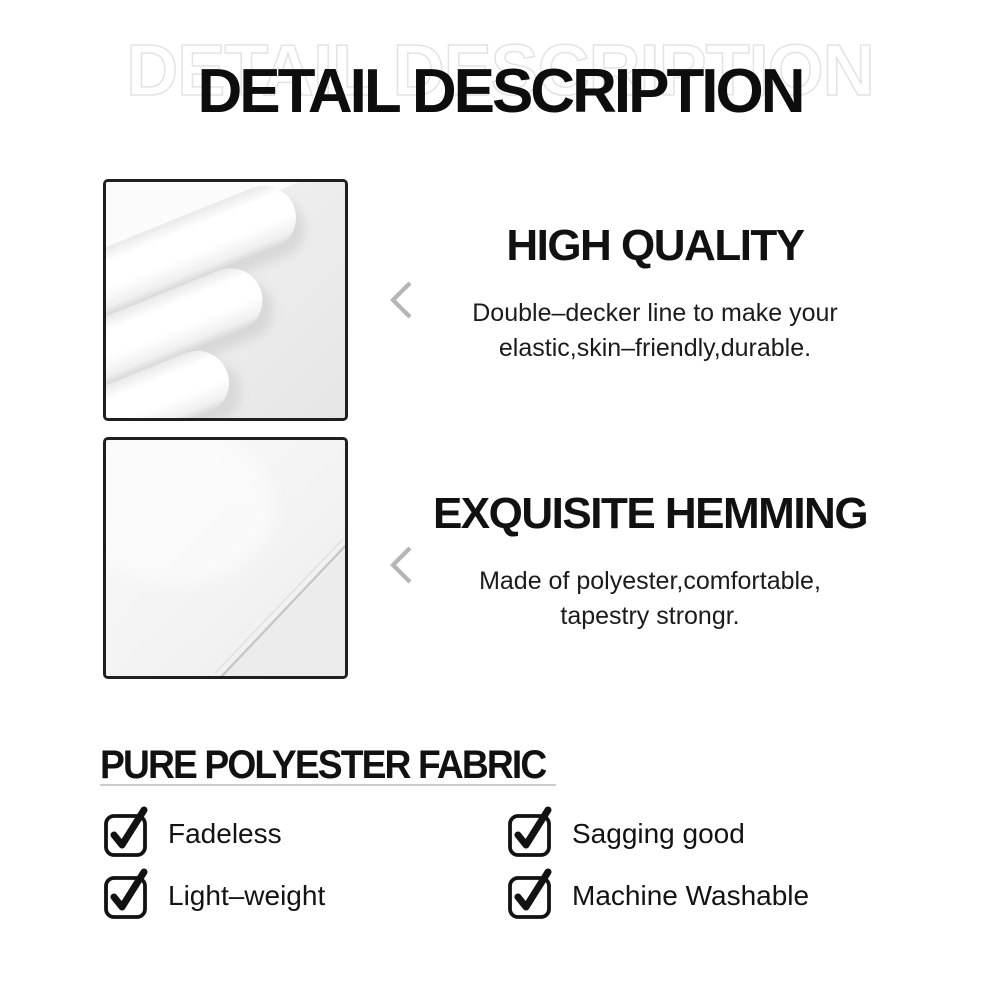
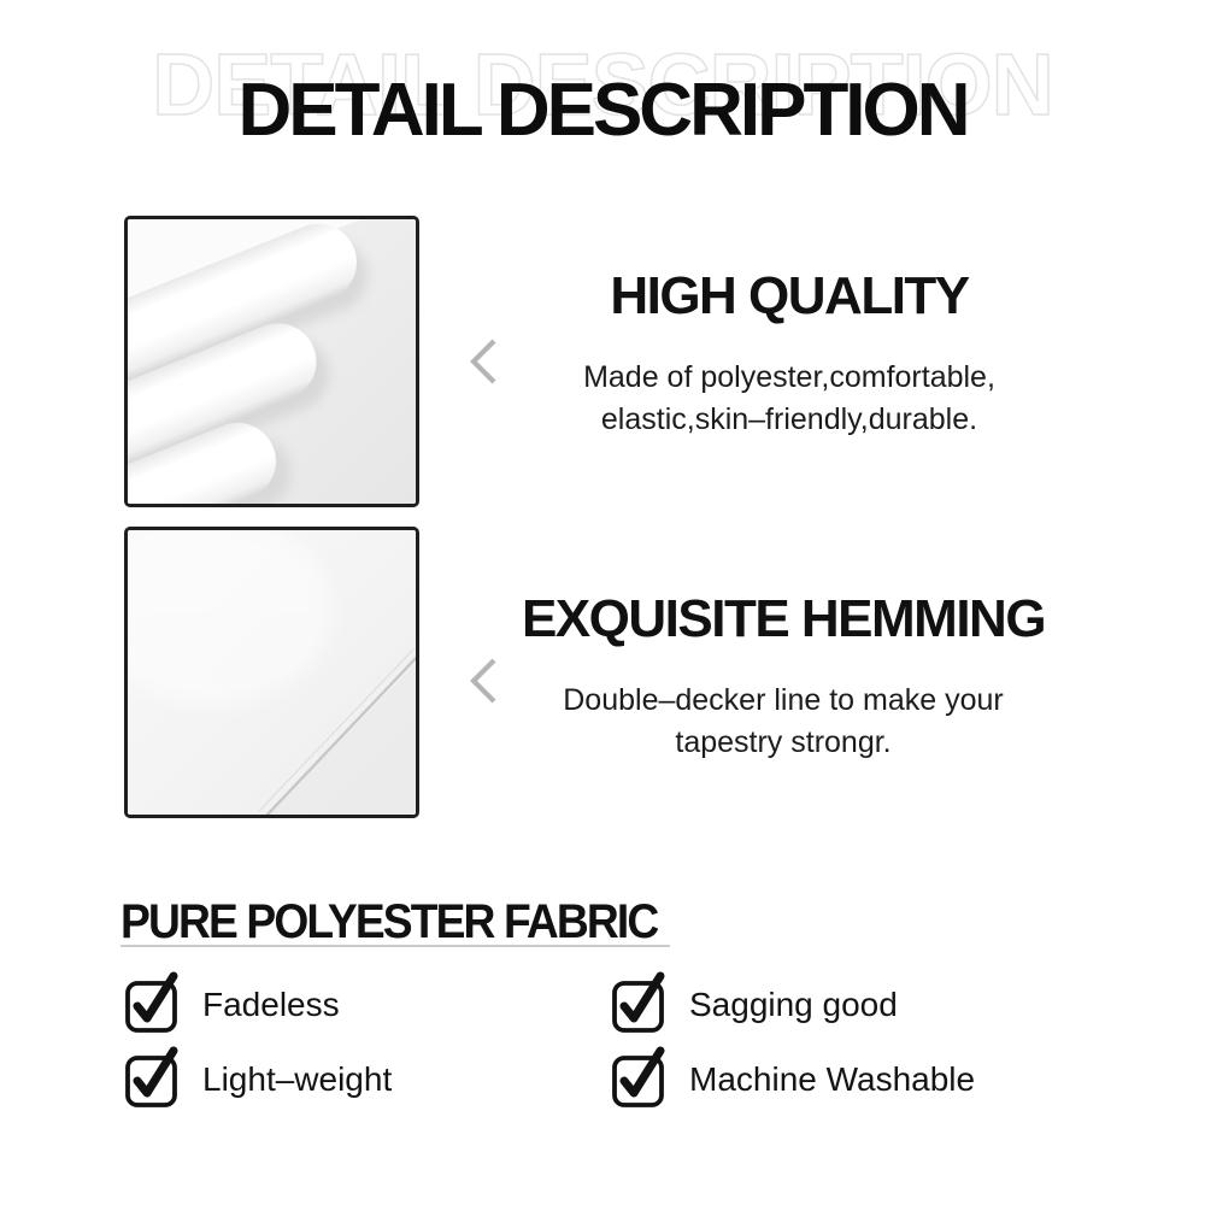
  DETAIL DESCRIPTION
  DETAIL DESCRIPTION
  HIGH QUALITY
- Double–decker line to make your
+ Made of polyester,comfortable,
  elastic,skin–friendly,durable.
  EXQUISITE HEMMING
- Made of polyester,comfortable,
+ Double–decker line to make your
  tapestry strongr.
  PURE POLYESTER FABRIC
  Fadeless
  Light–weight
  Sagging good
  Machine Washable
